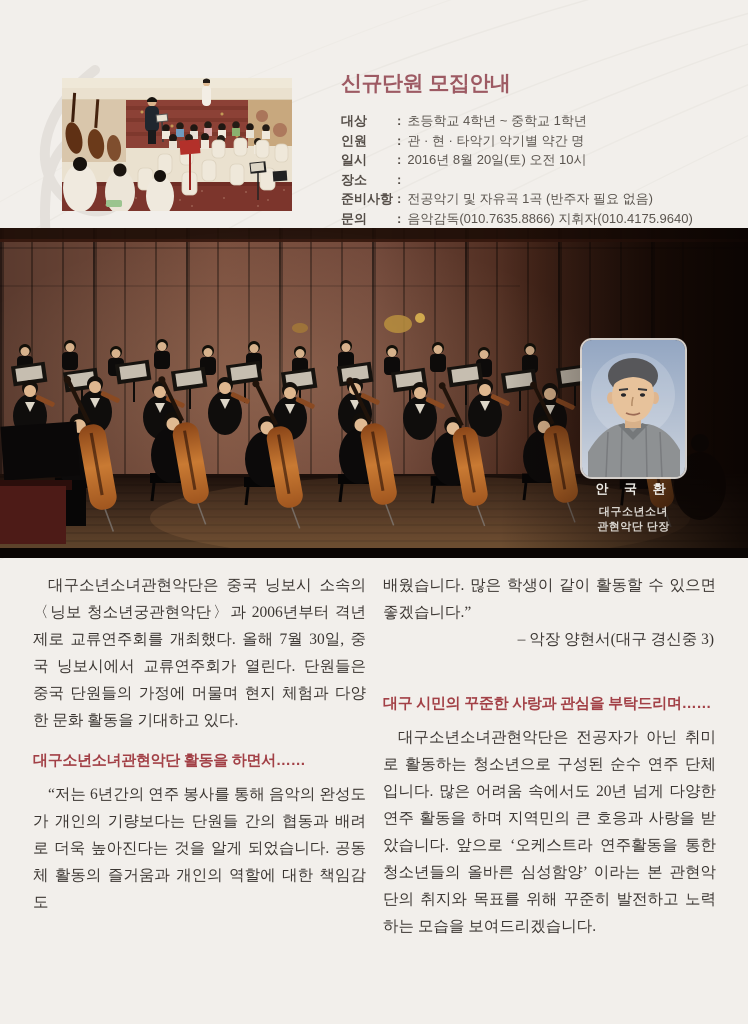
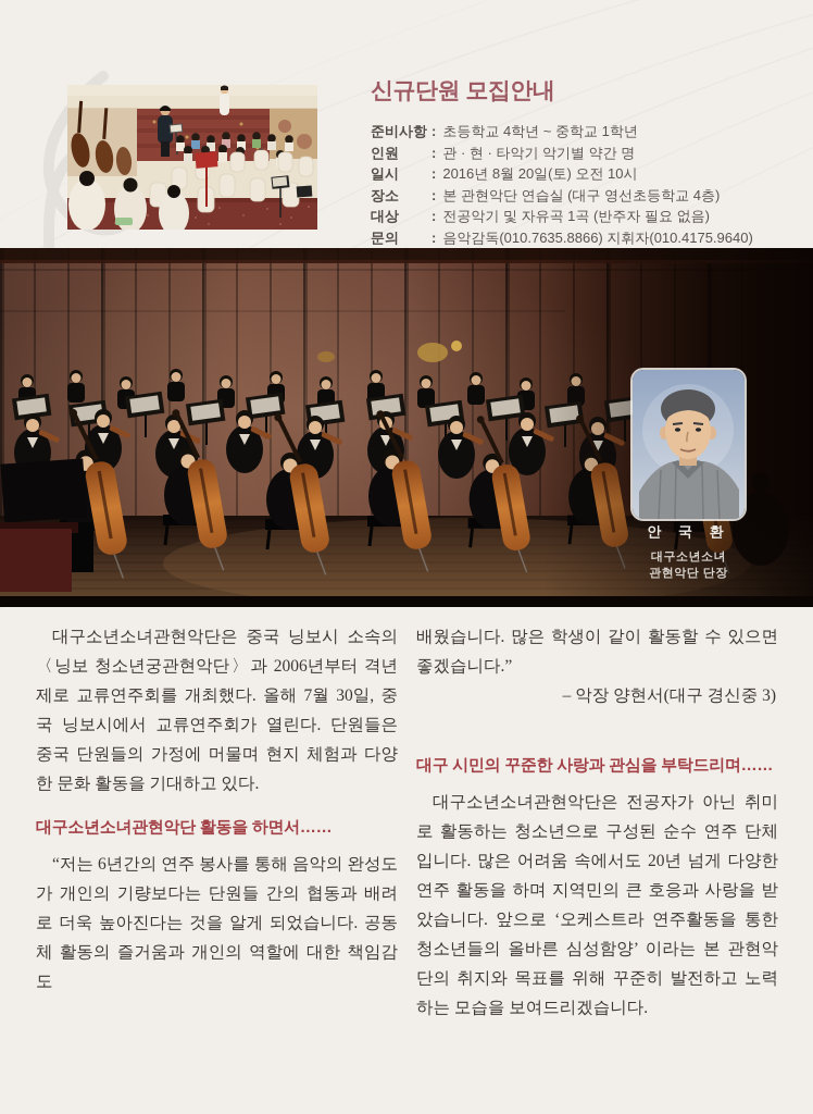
  신규단원 모집안내
- 대상
+ 준비사항
  :
  초등학교 4학년 ~ 중학교 1학년
  인원
  :
  관 · 현 · 타악기 악기별 약간 명
  일시
  :
  2016년 8월 20일(토) 오전 10시
  장소
  :
+ 본 관현악단 연습실 (대구 영선초등학교 4층)
- 준비사항
+ 대상
  :
  전공악기 및 자유곡 1곡 (반주자 필요 없음)
  문의
  :
  음악감독(010.7635.8866) 지휘자(010.4175.9640)
  안 국 환
  대구소년소녀
  관현악단 단장
  대구소년소녀관현악단은 중국 닝보시 소속의 〈닝보 청소년궁관현악단〉과 2006년부터 격년제로 교류연주회를 개최했다. 올해 7월 30일, 중국 닝보시에서 교류연주회가 열린다. 단원들은 중국 단원들의 가정에 머물며 현지 체험과 다양한 문화 활동을 기대하고 있다.
  대구소년소녀관현악단 활동을 하면서……
  “저는 6년간의 연주 봉사를 통해 음악의 완성도가 개인의 기량보다는 단원들 간의 협동과 배려로 더욱 높아진다는 것을 알게 되었습니다. 공동체 활동의 즐거움과 개인의 역할에 대한 책임감도
  배웠습니다. 많은 학생이 같이 활동할 수 있으면 좋겠습니다.”
  – 악장 양현서(대구 경신중 3)
  대구 시민의 꾸준한 사랑과 관심을 부탁드리며……
  대구소년소녀관현악단은 전공자가 아닌 취미로 활동하는 청소년으로 구성된 순수 연주 단체입니다. 많은 어려움 속에서도 20년 넘게 다양한 연주 활동을 하며 지역민의 큰 호응과 사랑을 받았습니다. 앞으로 ‘오케스트라 연주활동을 통한 청소년들의 올바른 심성함양’ 이라는 본 관현악단의 취지와 목표를 위해 꾸준히 발전하고 노력하는 모습을 보여드리겠습니다.
